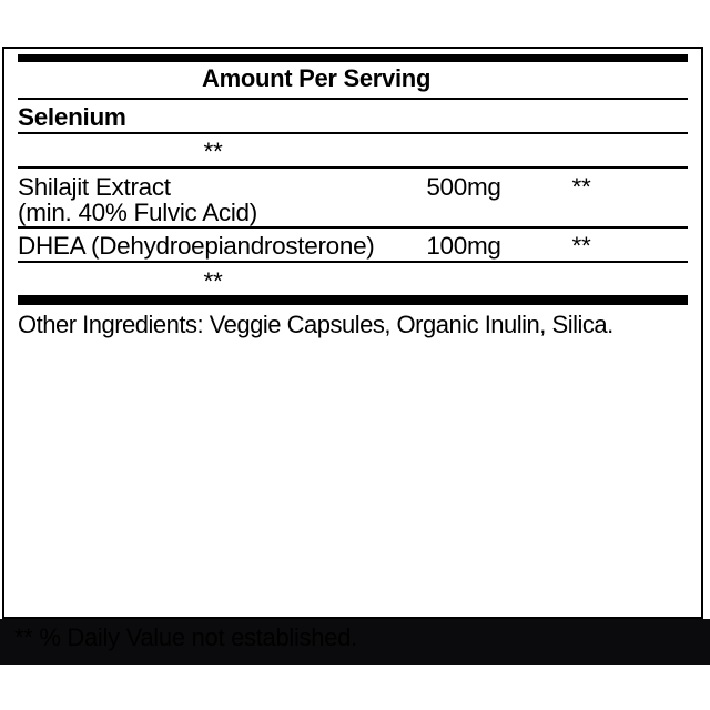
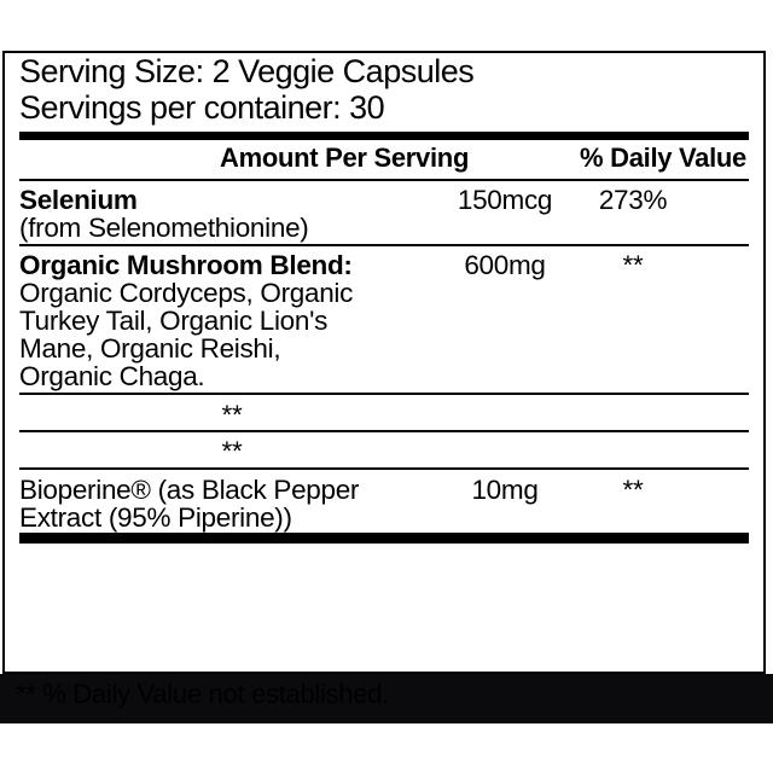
+ Serving Size: 2 Veggie Capsules
+ Servings per container: 30
  Amount Per Serving
+ % Daily Value
  Selenium
+ (from Selenomethionine)
+ 150mcg
+ 273%
+ Organic Mushroom Blend:
+ Organic Cordyceps, Organic
+ Turkey Tail, Organic Lion's
+ Mane, Organic Reishi,
+ Organic Chaga.
+ 600mg
  **
- Shilajit Extract
- (min. 40% Fulvic Acid)
- 500mg
  **
- DHEA (Dehydroepiandrosterone)
- 100mg
  **
+ Bioperine® (as Black Pepper
+ Extract (95% Piperine))
+ 10mg
  **
- Other Ingredients: Veggie Capsules, Organic Inulin, Silica.
